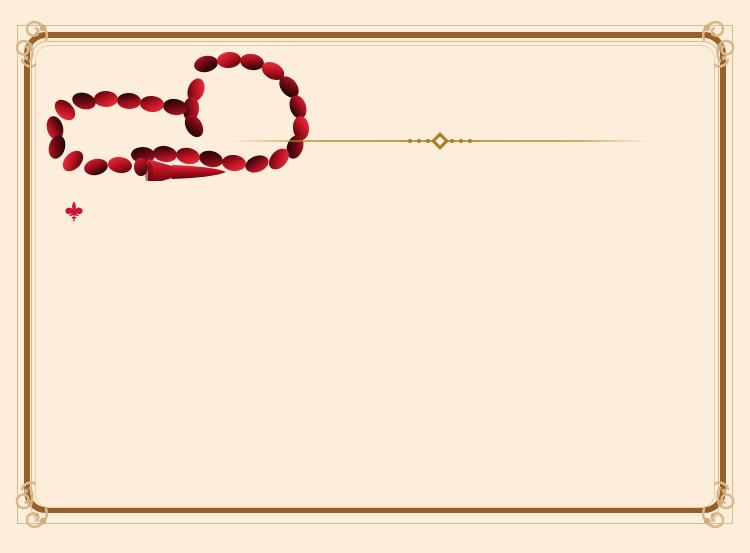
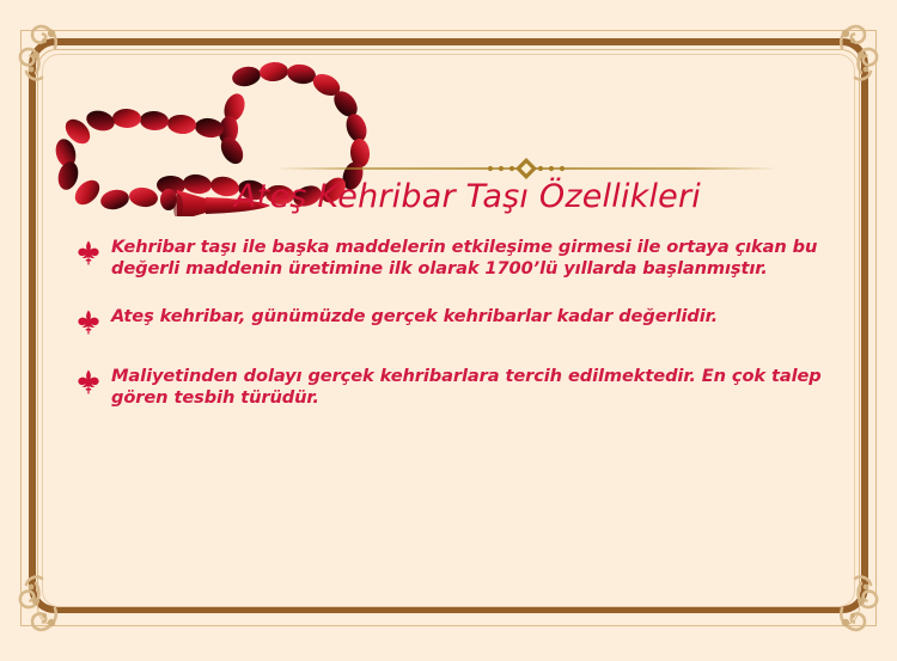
+ Ateş Kehribar Taşı Özellikleri
+ Kehribar taşı ile başka maddelerin etkileşime girmesi ile ortaya çıkan bu değerli maddenin üretimine ilk olarak 1700’lü yıllarda başlanmıştır.
+ Ateş kehribar, günümüzde gerçek kehribarlar kadar değerlidir.
+ Maliyetinden dolayı gerçek kehribarlara tercih edilmektedir. En çok talep gören tesbih türüdür.
